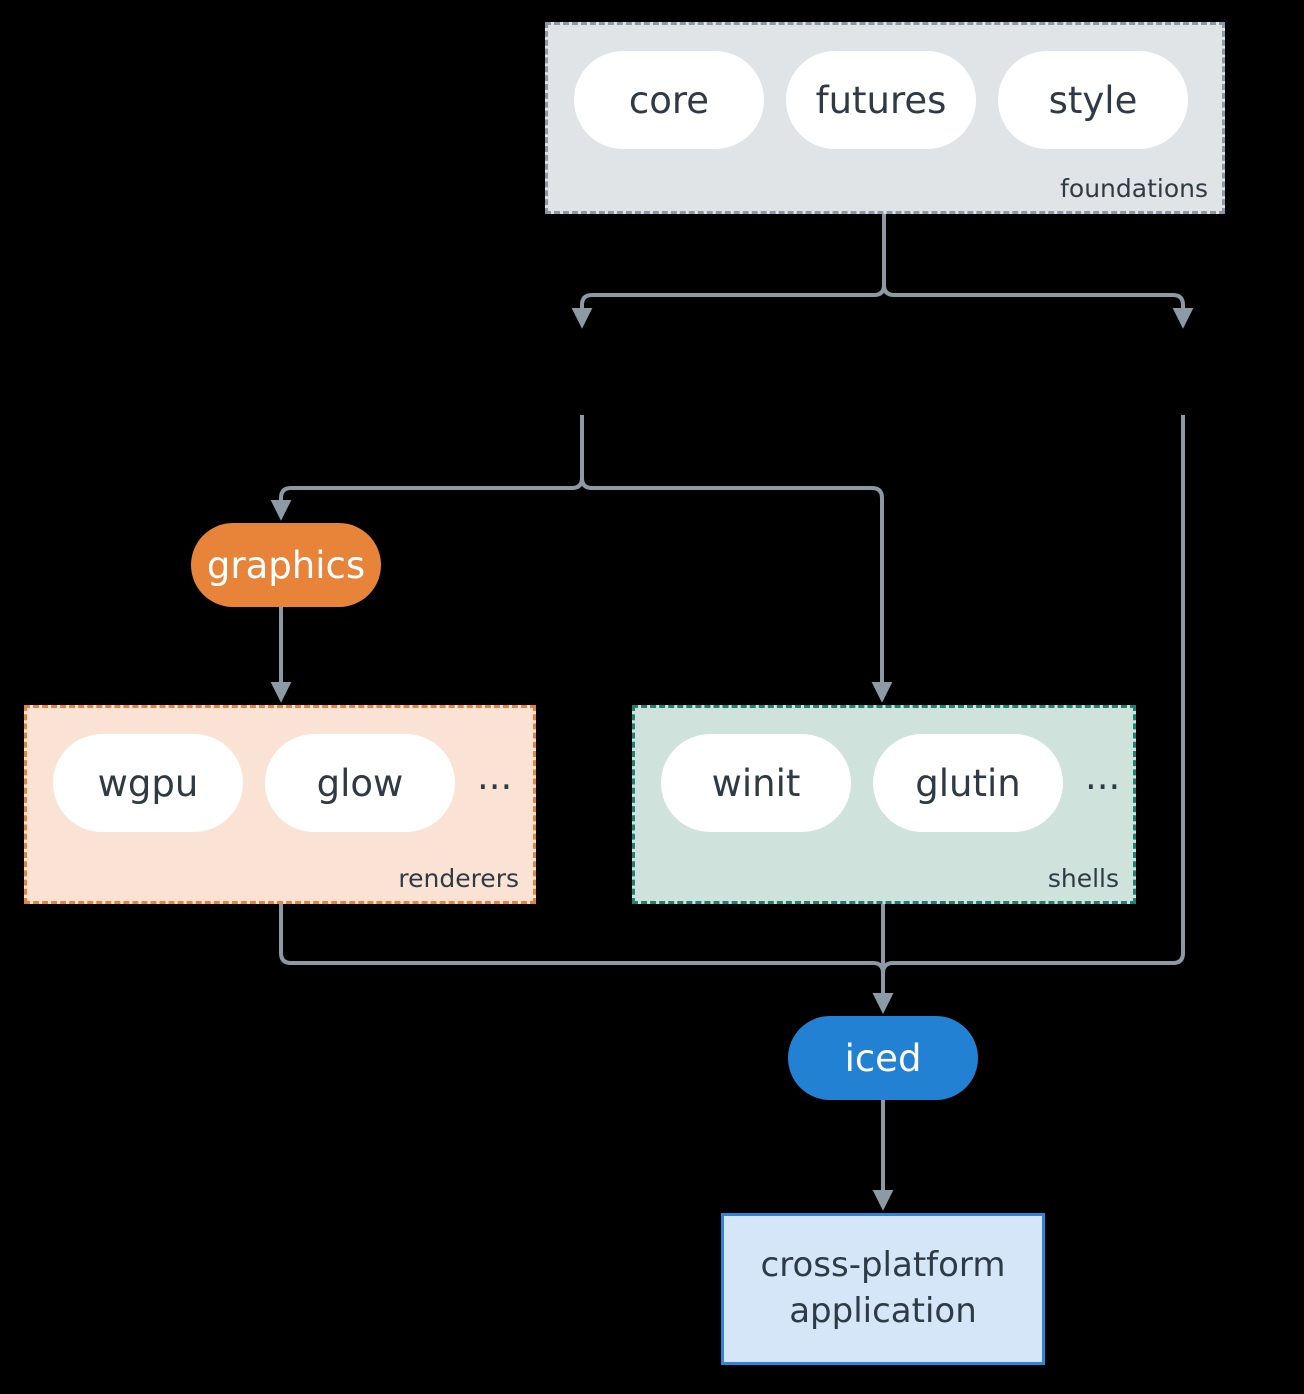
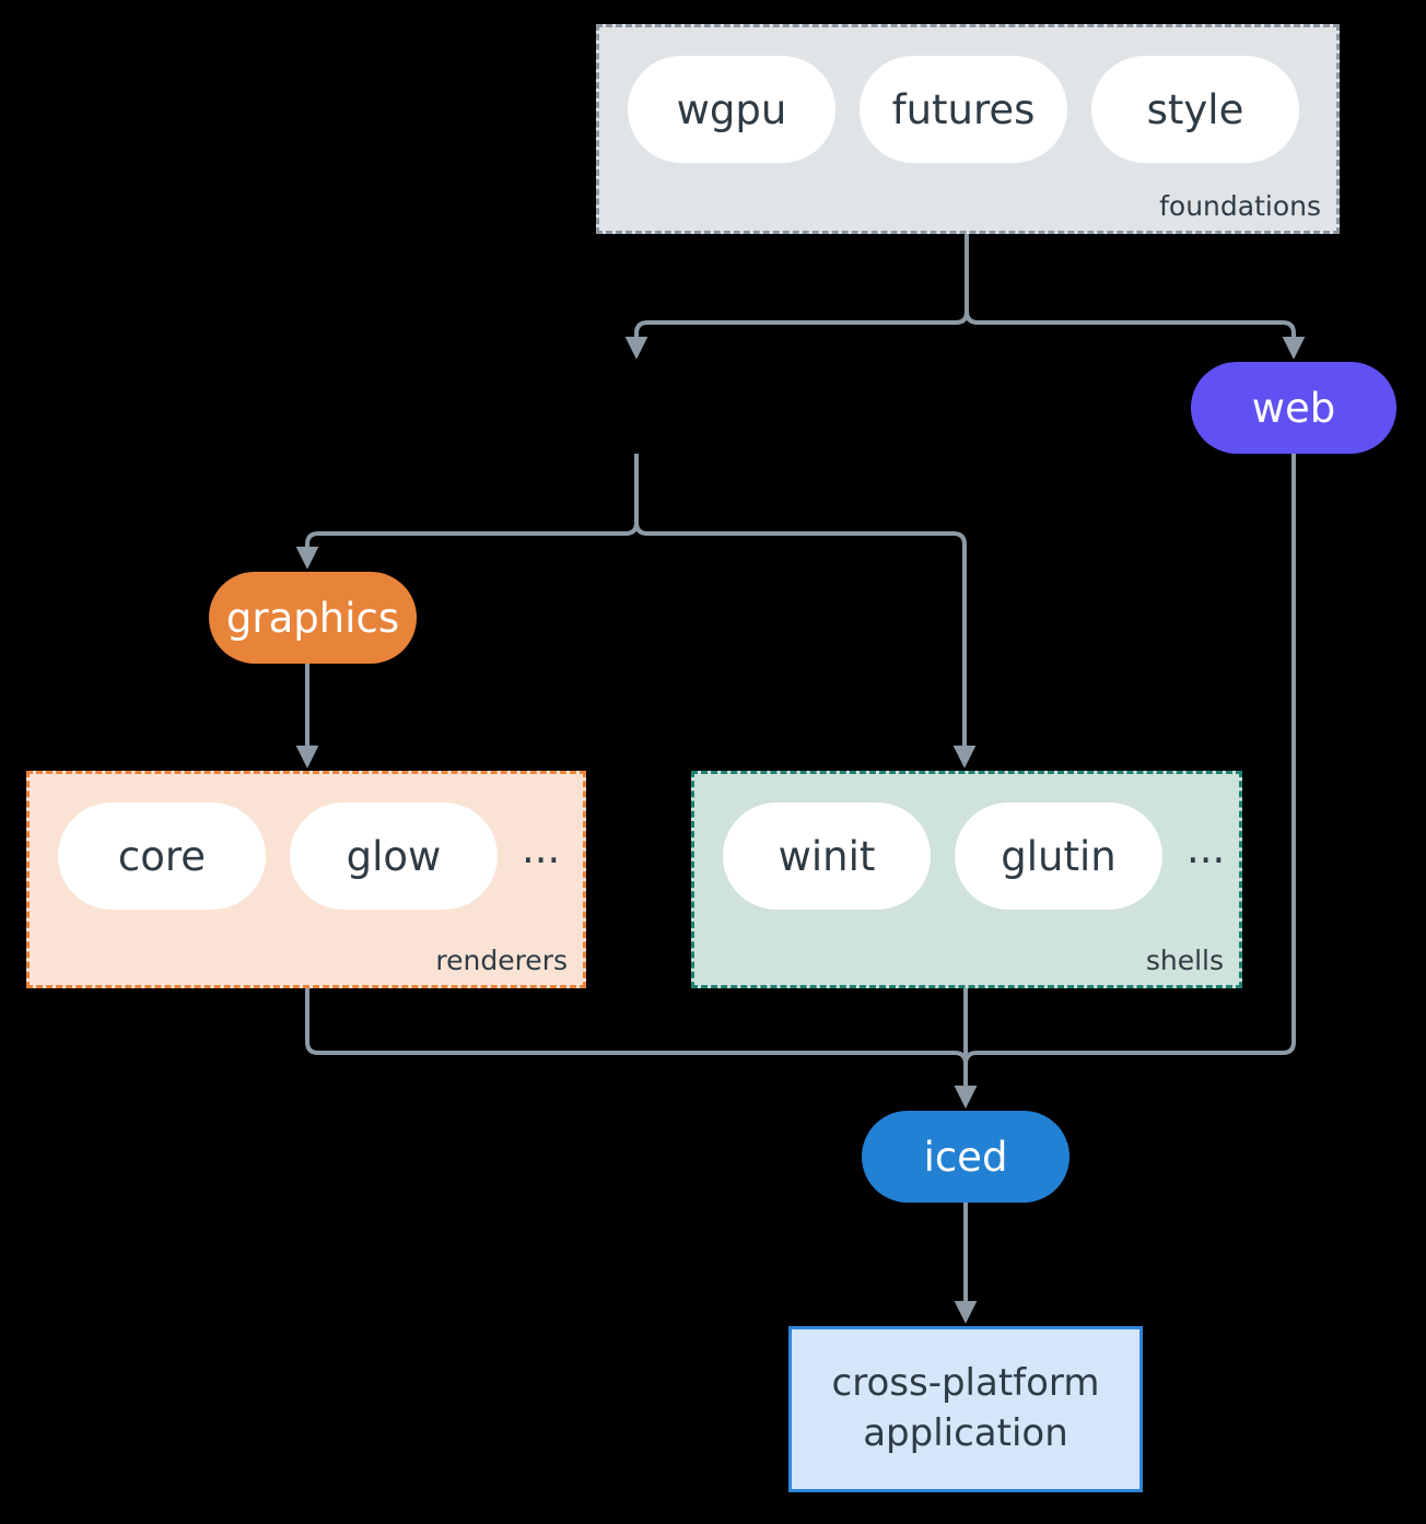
- core
+ wgpu
  futures
  style
  foundations
- wgpu
+ core
  glow
  ...
  renderers
  winit
  glutin
  ...
  shells
+ web
  graphics
  iced
  cross-platform
  application
